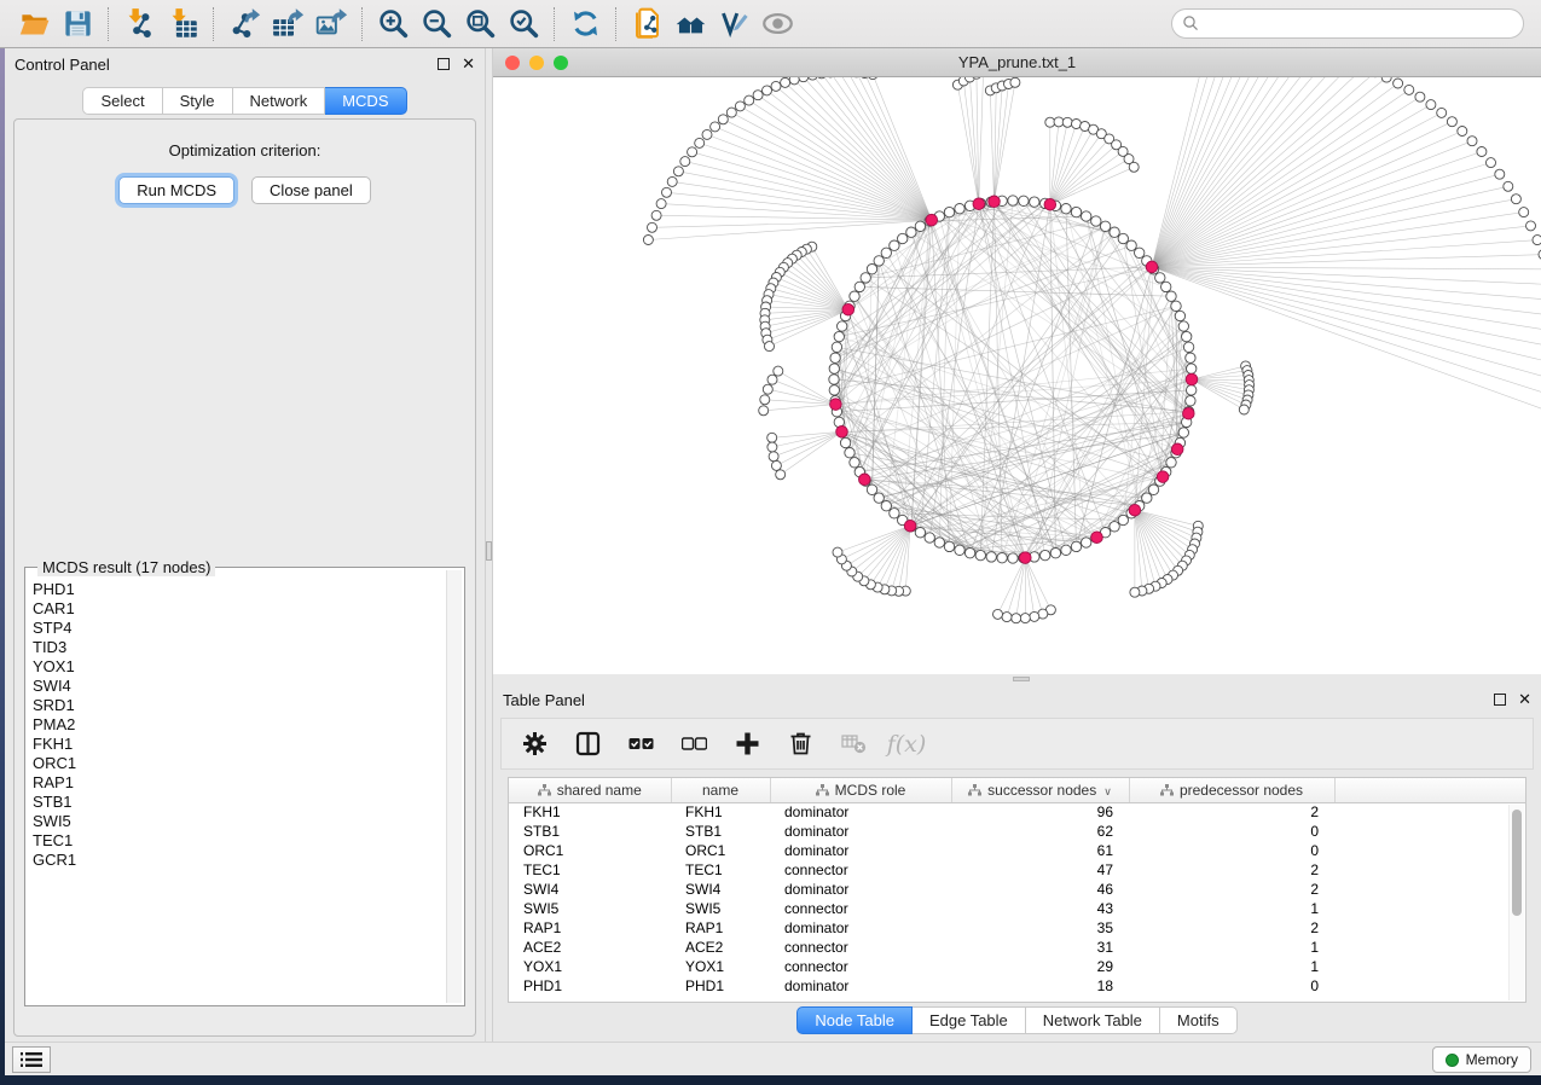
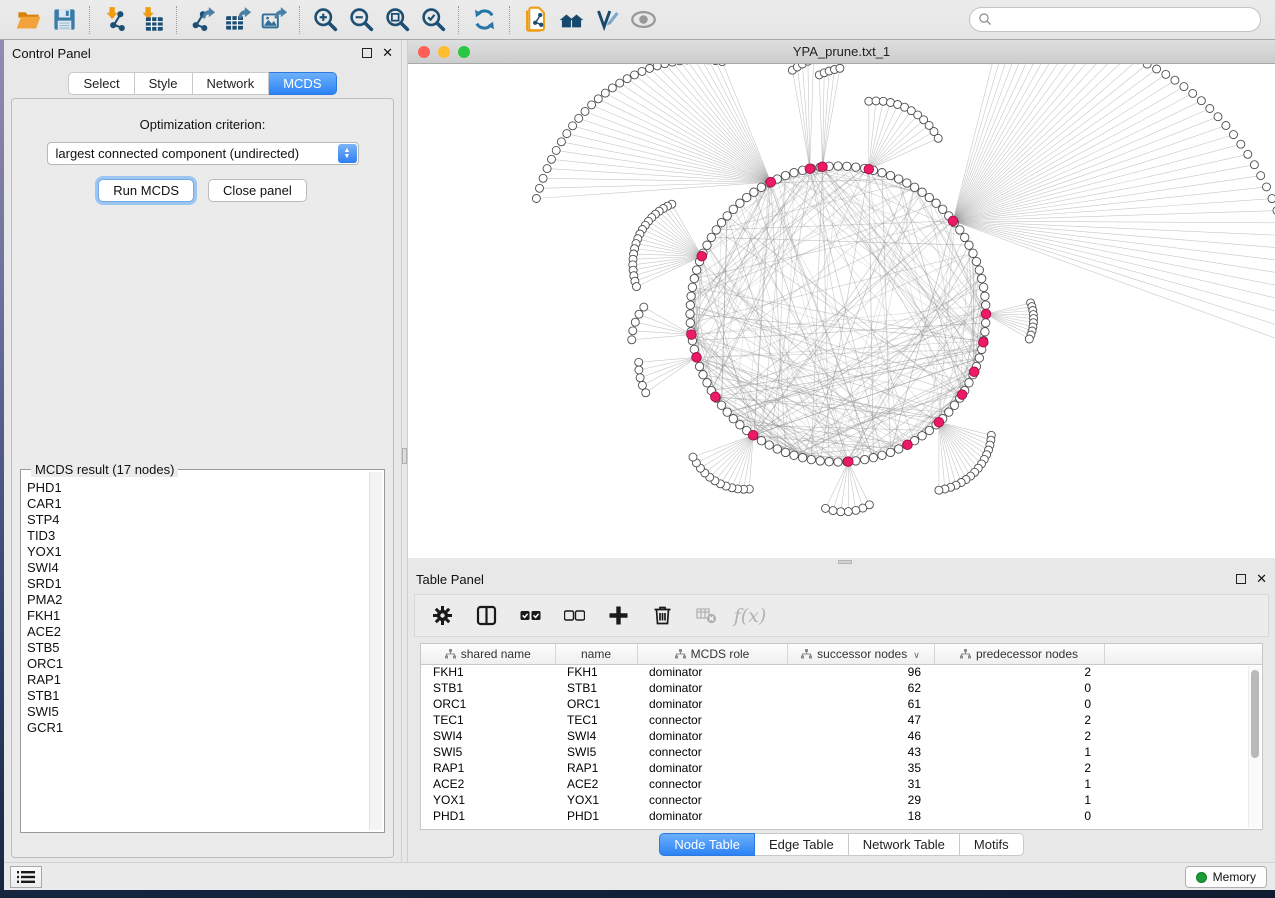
  Control Panel
  ✕
  Select
  Style
  Network
  MCDS
  Optimization criterion:
+ largest connected component (undirected)
  Run MCDS
  Close panel
  MCDS result (17 nodes)
  PHD1
  CAR1
  STP4
  TID3
  YOX1
  SWI4
  SRD1
  PMA2
  FKH1
+ ACE2
+ STB5
  ORC1
  RAP1
  STB1
  SWI5
- TEC1
  GCR1
  YPA_prune.txt_1
  Table Panel
  ✕
  f(x)
  shared name	name	MCDS role	successor nodes ∨	predecessor nodes
  FKH1	FKH1	dominator	96	2
  STB1	STB1	dominator	62	0
  ORC1	ORC1	dominator	61	0
  TEC1	TEC1	connector	47	2
  SWI4	SWI4	dominator	46	2
  SWI5	SWI5	connector	43	1
  RAP1	RAP1	dominator	35	2
  ACE2	ACE2	connector	31	1
  YOX1	YOX1	connector	29	1
  PHD1	PHD1	dominator	18	0
  Node Table
  Edge Table
  Network Table
  Motifs
  Memory
